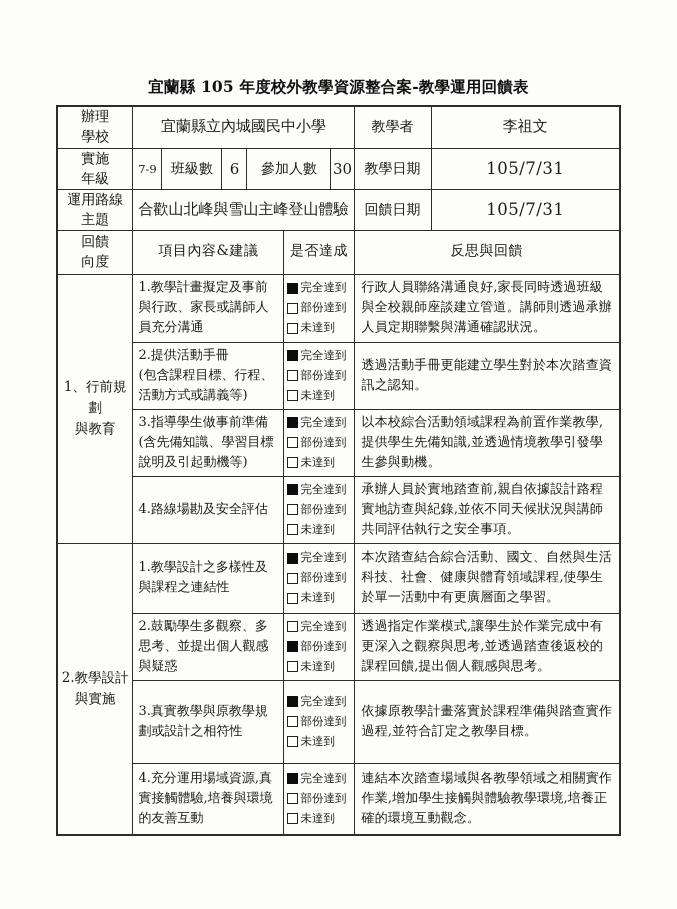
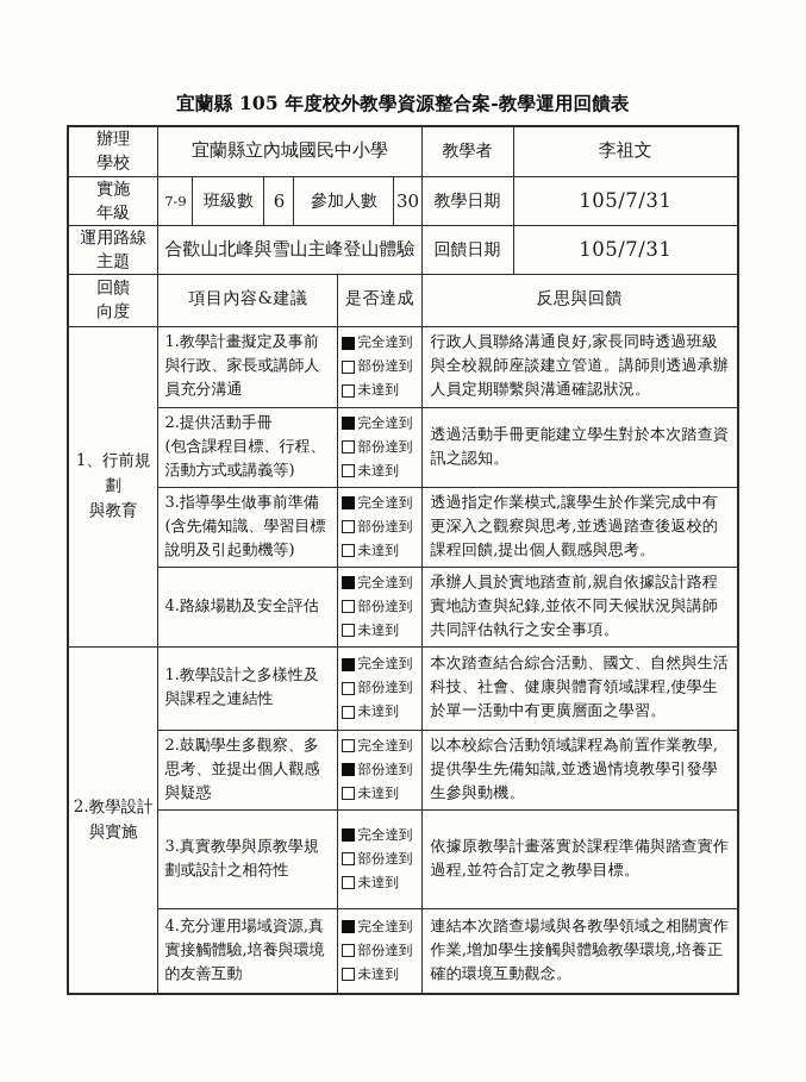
  宜蘭縣 105 年度校外教學資源整合案-教學運用回饋表
  辦理 學校	宜蘭縣立內城國民中小學	教學者	李祖文
  實施 年級	7-9	班級數	6	參加人數	30	教學日期	105/7/31
  運用路線 主題	合歡山北峰與雪山主峰登山體驗	回饋日期	105/7/31
  回饋 向度	項目內容&建議	是否達成	反思與回饋
  1、行前規劃 與教育	1.教學計畫擬定及事前與行政、家長或講師人員充分溝通	完全達到 部份達到 未達到	行政人員聯絡溝通良好,家長同時透過班級與全校親師座談建立管道。講師則透過承辦人員定期聯繫與溝通確認狀況。
  2.提供活動手冊 (包含課程目標、行程、活動方式或講義等)	完全達到 部份達到 未達到	透過活動手冊更能建立學生對於本次踏查資訊之認知。
- 3.指導學生做事前準備 (含先備知識、學習目標說明及引起動機等)	完全達到 部份達到 未達到	以本校綜合活動領域課程為前置作業教學,提供學生先備知識,並透過情境教學引發學生參與動機。
+ 3.指導學生做事前準備 (含先備知識、學習目標說明及引起動機等)	完全達到 部份達到 未達到	透過指定作業模式,讓學生於作業完成中有更深入之觀察與思考,並透過踏查後返校的課程回饋,提出個人觀感與思考。
  4.路線場勘及安全評估	完全達到 部份達到 未達到	承辦人員於實地踏查前,親自依據設計路程實地訪查與紀錄,並依不同天候狀況與講師共同評估執行之安全事項。
  2.教學設計 與實施	1.教學設計之多樣性及與課程之連結性	完全達到 部份達到 未達到	本次踏查結合綜合活動、國文、自然與生活科技、社會、健康與體育領域課程,使學生於單一活動中有更廣層面之學習。
- 2.鼓勵學生多觀察、多思考、並提出個人觀感與疑惑	完全達到 部份達到 未達到	透過指定作業模式,讓學生於作業完成中有更深入之觀察與思考,並透過踏查後返校的課程回饋,提出個人觀感與思考。
+ 2.鼓勵學生多觀察、多思考、並提出個人觀感與疑惑	完全達到 部份達到 未達到	以本校綜合活動領域課程為前置作業教學,提供學生先備知識,並透過情境教學引發學生參與動機。
  3.真實教學與原教學規劃或設計之相符性	完全達到 部份達到 未達到	依據原教學計畫落實於課程準備與踏查實作過程,並符合訂定之教學目標。
  4.充分運用場域資源,真實接觸體驗,培養與環境的友善互動	完全達到 部份達到 未達到	連結本次踏查場域與各教學領域之相關實作作業,增加學生接觸與體驗教學環境,培養正確的環境互動觀念。
